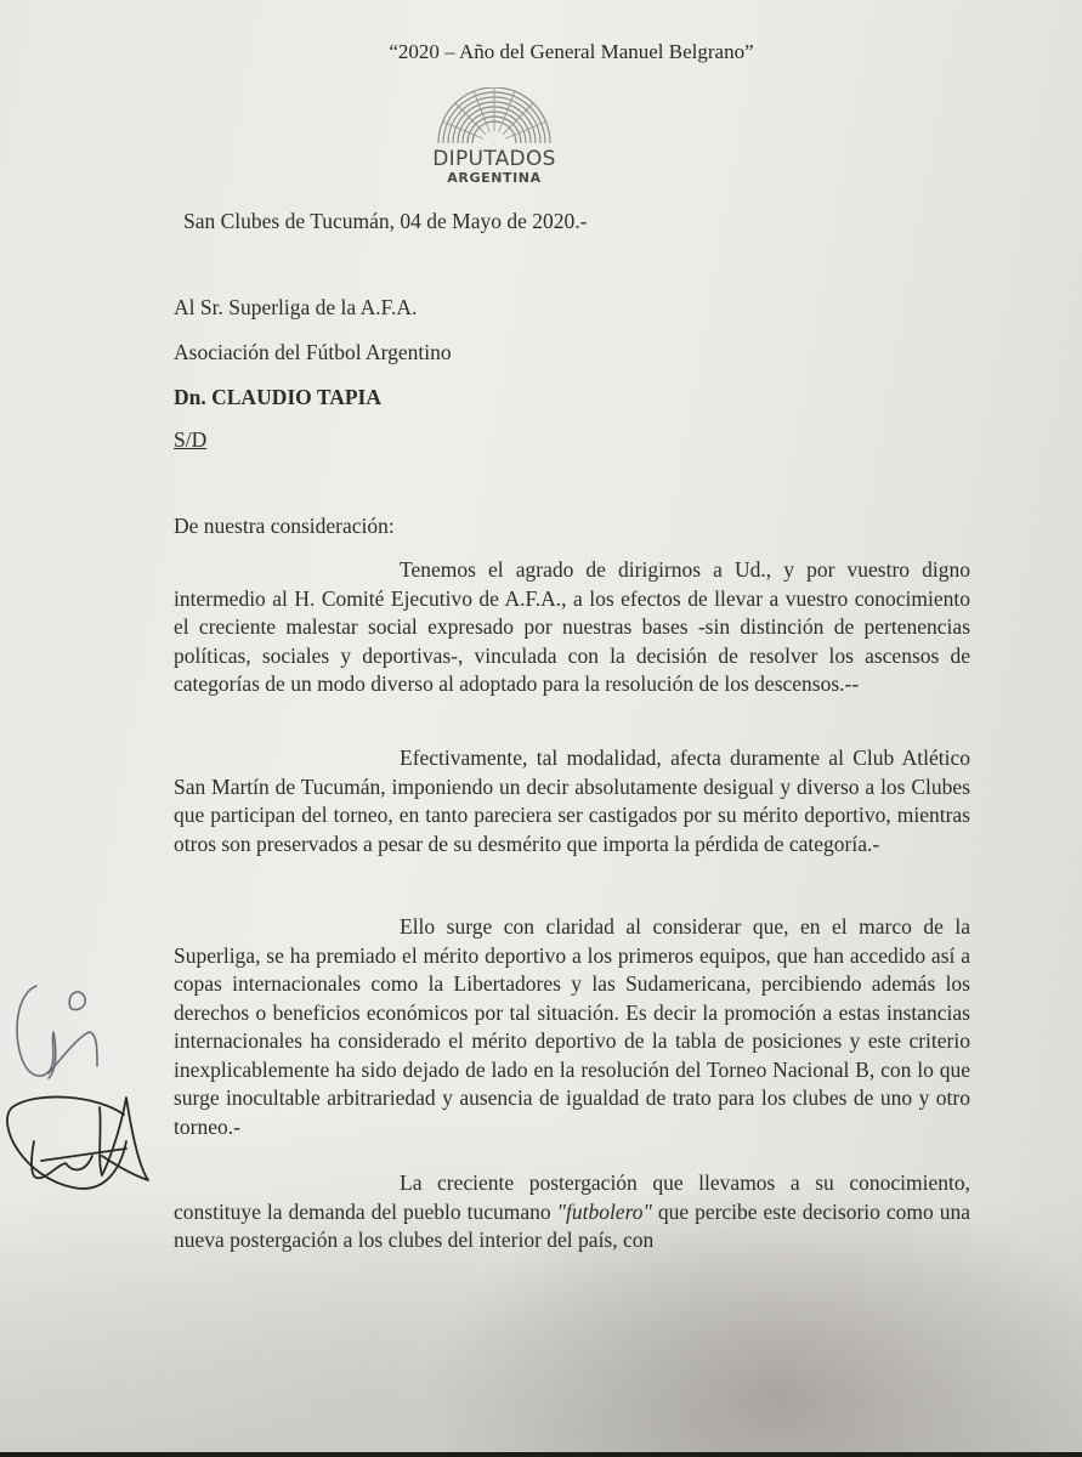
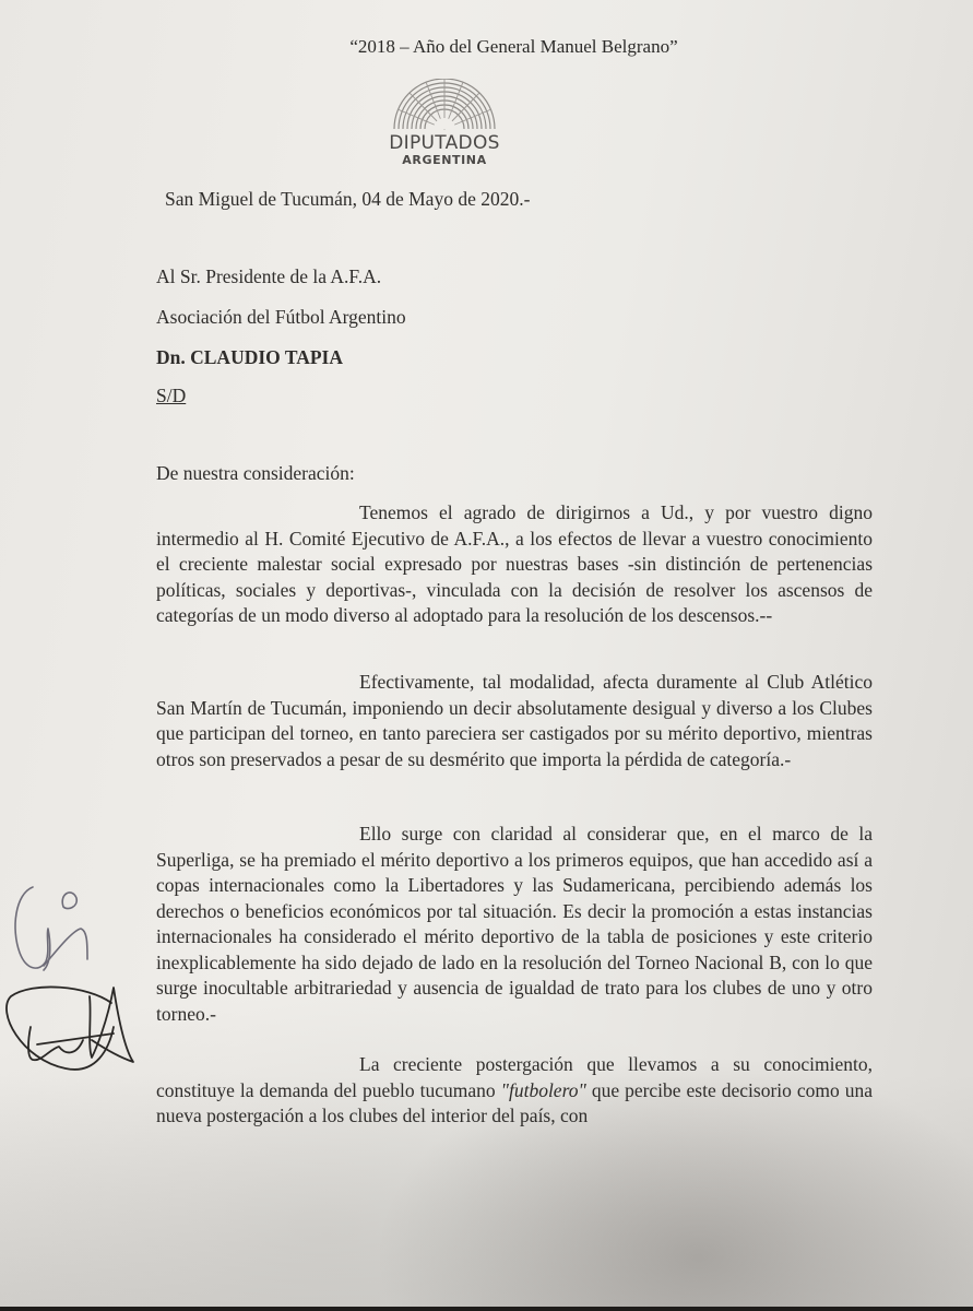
- “2020 – Año del General Manuel Belgrano”
+ “2018 – Año del General Manuel Belgrano”
  DIPUTADOS
  ARGENTINA
- San Clubes de Tucumán, 04 de Mayo de 2020.-
+ San Miguel de Tucumán, 04 de Mayo de 2020.-
- Al Sr. Superliga de la A.F.A.
+ Al Sr. Presidente de la A.F.A.
  Asociación del Fútbol Argentino
  Dn. CLAUDIO TAPIA
  S/D
  De nuestra consideración:
  Tenemos el agrado de dirigirnos a Ud., y por vuestro digno intermedio al H. Comité Ejecutivo de A.F.A., a los efectos de llevar a vuestro conocimiento el creciente malestar social expresado por nuestras bases -sin distinción de pertenencias políticas, sociales y deportivas-, vinculada con la decisión de resolver los ascensos de categorías de un modo diverso al adoptado para la resolución de los descensos.--
  Efectivamente, tal modalidad, afecta duramente al Club Atlético San Martín de Tucumán, imponiendo un decir absolutamente desigual y diverso a los Clubes que participan del torneo, en tanto pareciera ser castigados por su mérito deportivo, mientras otros son preservados a pesar de su desmérito que importa la pérdida de categoría.-
  Ello surge con claridad al considerar que, en el marco de la Superliga, se ha premiado el mérito deportivo a los primeros equipos, que han accedido así a copas internacionales como la Libertadores y las Sudamericana, percibiendo además los derechos o beneficios económicos por tal situación. Es decir la promoción a estas instancias internacionales ha considerado el mérito deportivo de la tabla de posiciones y este criterio inexplicablemente ha sido dejado de lado en la resolución del Torneo Nacional B, con lo que surge inocultable arbitrariedad y ausencia de igualdad de trato para los clubes de uno y otro torneo.-
  La creciente postergación que llevamos a su conocimiento, constituye la demanda del pueblo tucumano "futbolero" que percibe este decisorio como una nueva postergación a los clubes del interior del país, con
